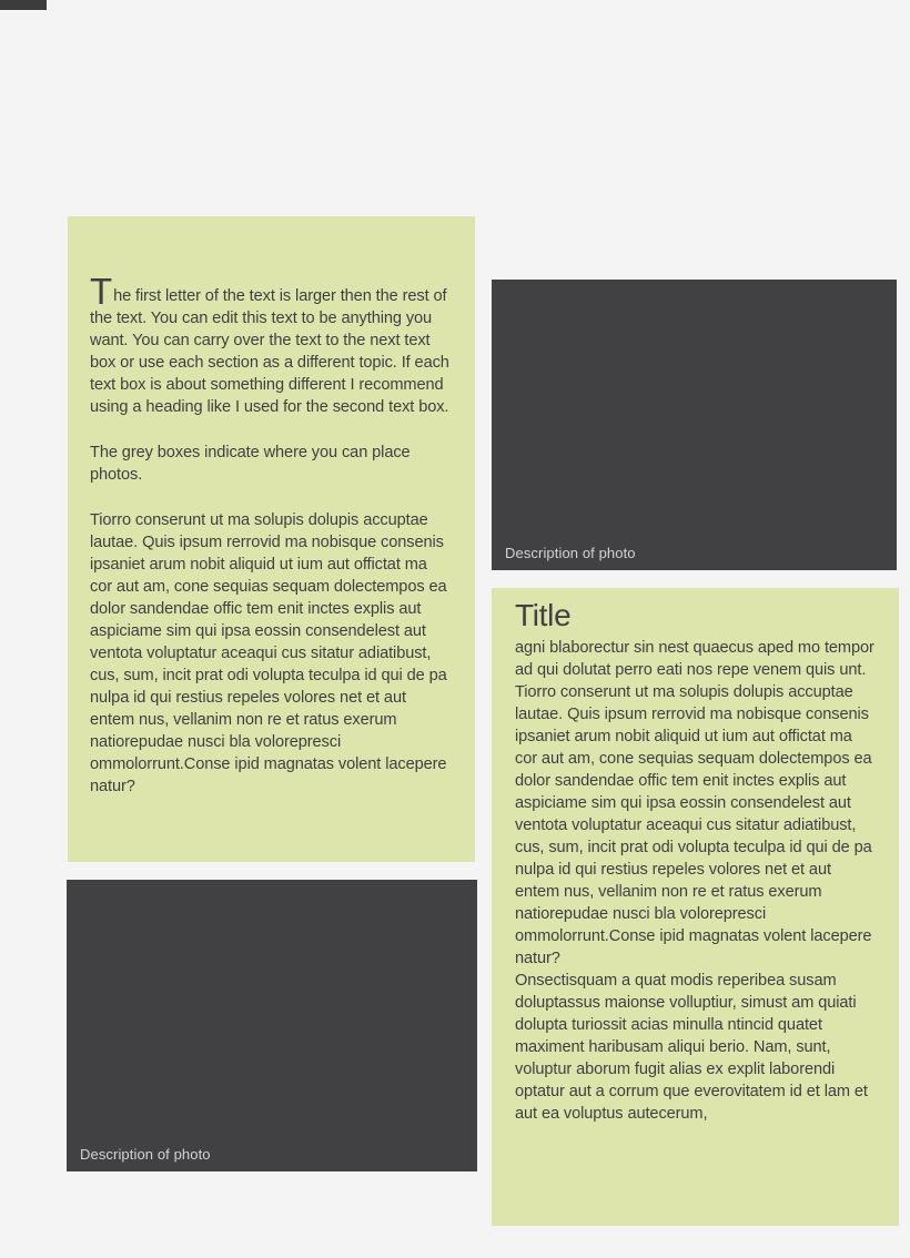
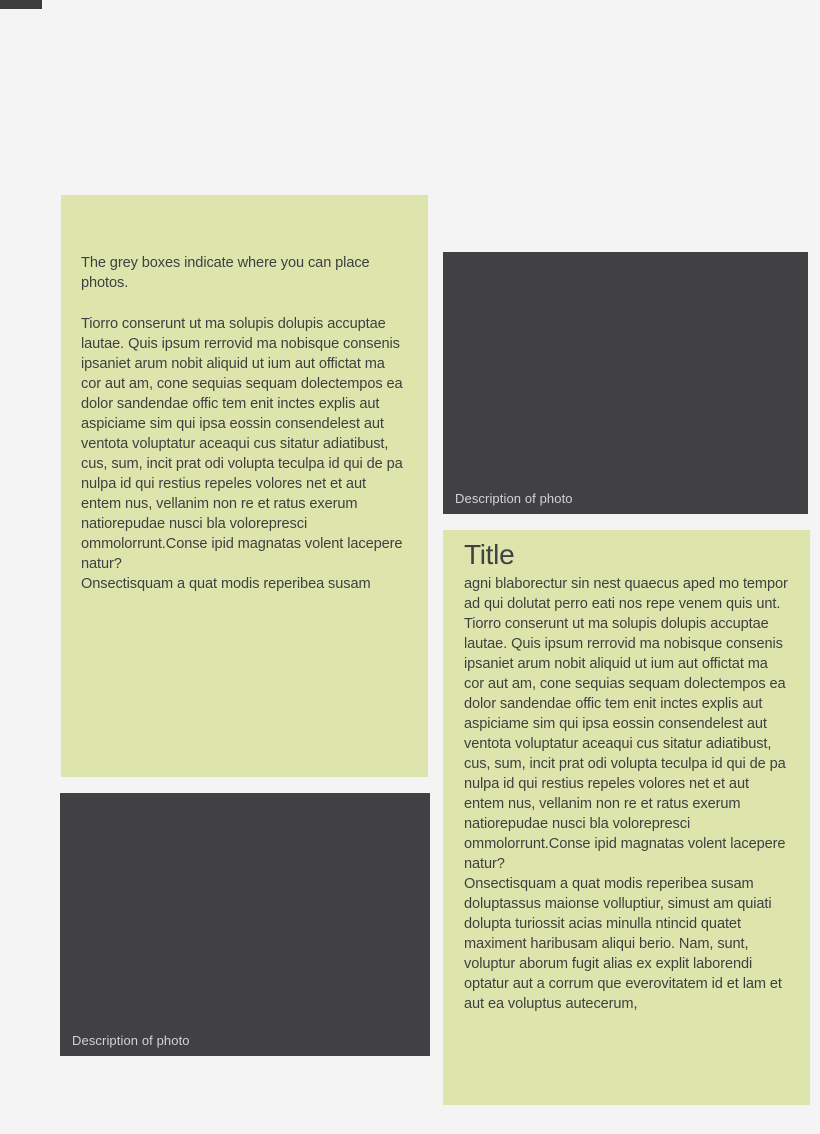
- The first letter of the text is larger then the rest of the text. You can edit this text to be anything you want. You can carry over the text to the next text box or use each section as a different topic. If each text box is about something different I recommend using a heading like I used for the second text box.
  The grey boxes indicate where you can place photos.
  Tiorro conserunt ut ma solupis dolupis accuptae lautae. Quis ipsum rerrovid ma nobisque consenis ipsaniet arum nobit aliquid ut ium aut offictat ma cor aut am, cone sequias sequam dolectempos ea dolor sandendae offic tem enit inctes explis aut aspiciame sim qui ipsa eossin consendelest aut ventota voluptatur aceaqui cus sitatur adiatibust, cus, sum, incit prat odi volupta teculpa id qui de pa nulpa id qui restius repeles volores net et aut entem nus, vellanim non re et ratus exerum natiorepudae nusci bla volorepresci ommolorrunt.Conse ipid magnatas volent lacepere natur?
+ Onsectisquam a quat modis reperibea susam
  Description of photo
  Title
  agni blaborectur sin nest quaecus aped mo tempor ad qui dolutat perro eati nos repe venem quis unt.
  Tiorro conserunt ut ma solupis dolupis accuptae lautae. Quis ipsum rerrovid ma nobisque consenis ipsaniet arum nobit aliquid ut ium aut offictat ma cor aut am, cone sequias sequam dolectempos ea dolor sandendae offic tem enit inctes explis aut aspiciame sim qui ipsa eossin consendelest aut ventota voluptatur aceaqui cus sitatur adiatibust, cus, sum, incit prat odi volupta teculpa id qui de pa nulpa id qui restius repeles volores net et aut entem nus, vellanim non re et ratus exerum natiorepudae nusci bla volorepresci ommolorrunt.Conse ipid magnatas volent lacepere natur?
  Onsectisquam a quat modis reperibea susam doluptassus maionse volluptiur, simust am quiati dolupta turiossit acias minulla ntincid quatet maximent haribusam aliqui berio. Nam, sunt, voluptur aborum fugit alias ex explit laborendi optatur aut a corrum que everovitatem id et lam et aut ea voluptus autecerum,
  Description of photo
